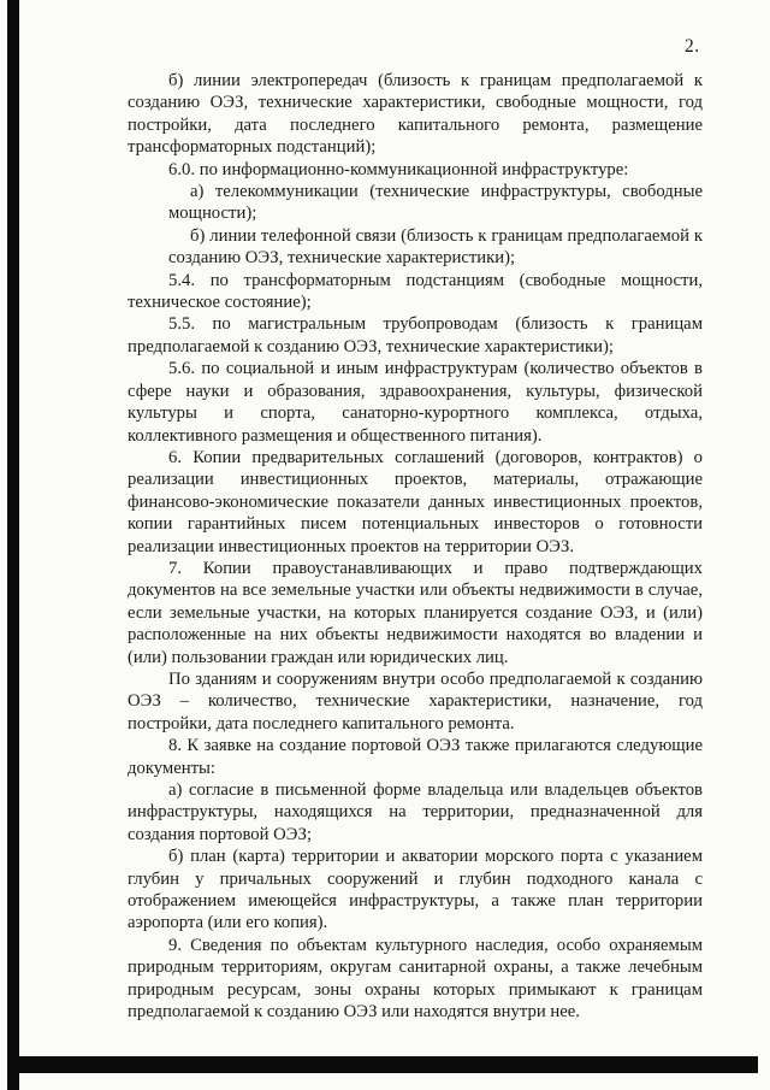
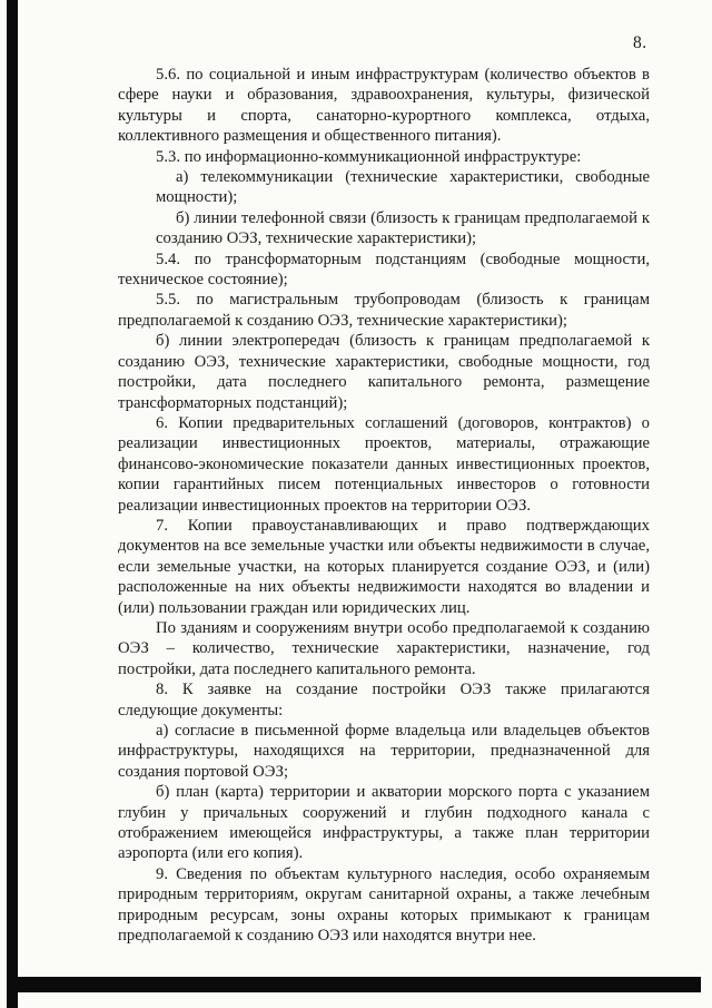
- 2.
+ 8.
- б) линии электропередач (близость к границам предполагаемой к созданию ОЭЗ, технические характеристики, свободные мощности, год постройки, дата последнего капитального ремонта, размещение трансформаторных подстанций);
+ 5.6. по социальной и иным инфраструктурам (количество объектов в сфере науки и образования, здравоохранения, культуры, физической культуры и спорта, санаторно-курортного комплекса, отдыха, коллективного размещения и общественного питания).
- 6.0. по информационно-коммуникационной инфраструктуре:
+ 5.3. по информационно-коммуникационной инфраструктуре:
- а) телекоммуникации (технические инфраструктуры, свободные мощности);
+ а) телекоммуникации (технические характеристики, свободные мощности);
  б) линии телефонной связи (близость к границам предполагаемой к созданию ОЭЗ, технические характеристики);
  5.4. по трансформаторным подстанциям (свободные мощности, техническое состояние);
  5.5. по магистральным трубопроводам (близость к границам предполагаемой к созданию ОЭЗ, технические характеристики);
- 5.6. по социальной и иным инфраструктурам (количество объектов в сфере науки и образования, здравоохранения, культуры, физической культуры и спорта, санаторно-курортного комплекса, отдыха, коллективного размещения и общественного питания).
+ б) линии электропередач (близость к границам предполагаемой к созданию ОЭЗ, технические характеристики, свободные мощности, год постройки, дата последнего капитального ремонта, размещение трансформаторных подстанций);
  6. Копии предварительных соглашений (договоров, контрактов) о реализации инвестиционных проектов, материалы, отражающие финансово-экономические показатели данных инвестиционных проектов, копии гарантийных писем потенциальных инвесторов о готовности реализации инвестиционных проектов на территории ОЭЗ.
  7. Копии правоустанавливающих и право подтверждающих документов на все земельные участки или объекты недвижимости в случае, если земельные участки, на которых планируется создание ОЭЗ, и (или) расположенные на них объекты недвижимости находятся во владении и (или) пользовании граждан или юридических лиц.
  По зданиям и сооружениям внутри особо предполагаемой к созданию ОЭЗ – количество, технические характеристики, назначение, год постройки, дата последнего капитального ремонта.
- 8. К заявке на создание портовой ОЭЗ также прилагаются следующие документы:
+ 8. К заявке на создание постройки ОЭЗ также прилагаются следующие документы:
  а) согласие в письменной форме владельца или владельцев объектов инфраструктуры, находящихся на территории, предназначенной для создания портовой ОЭЗ;
  б) план (карта) территории и акватории морского порта с указанием глубин у причальных сооружений и глубин подходного канала с отображением имеющейся инфраструктуры, а также план территории аэропорта (или его копия).
  9. Сведения по объектам культурного наследия, особо охраняемым природным территориям, округам санитарной охраны, а также лечебным природным ресурсам, зоны охраны которых примыкают к границам предполагаемой к созданию ОЭЗ или находятся внутри нее.
